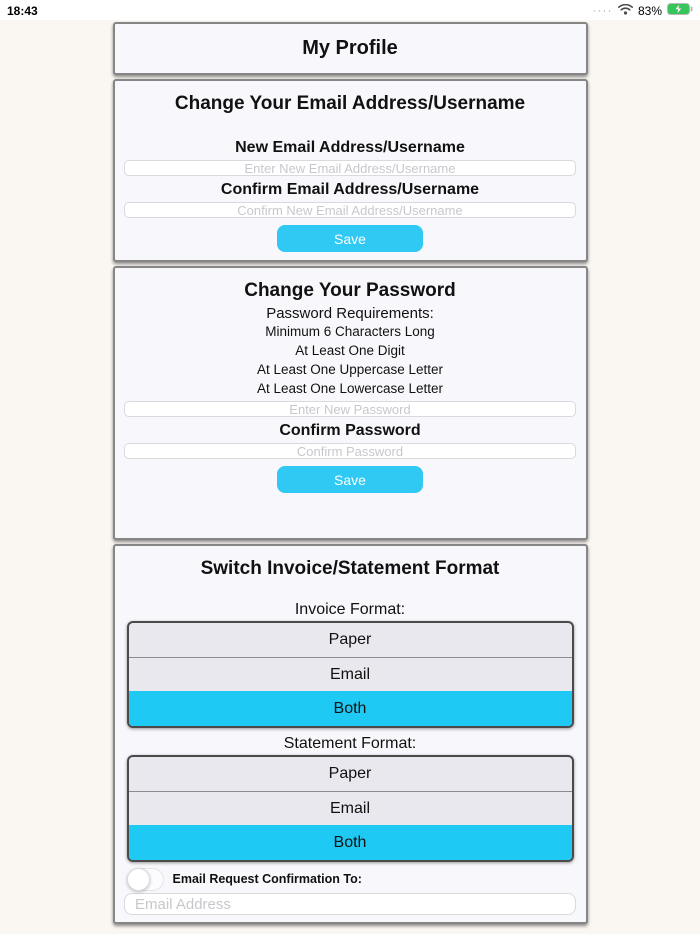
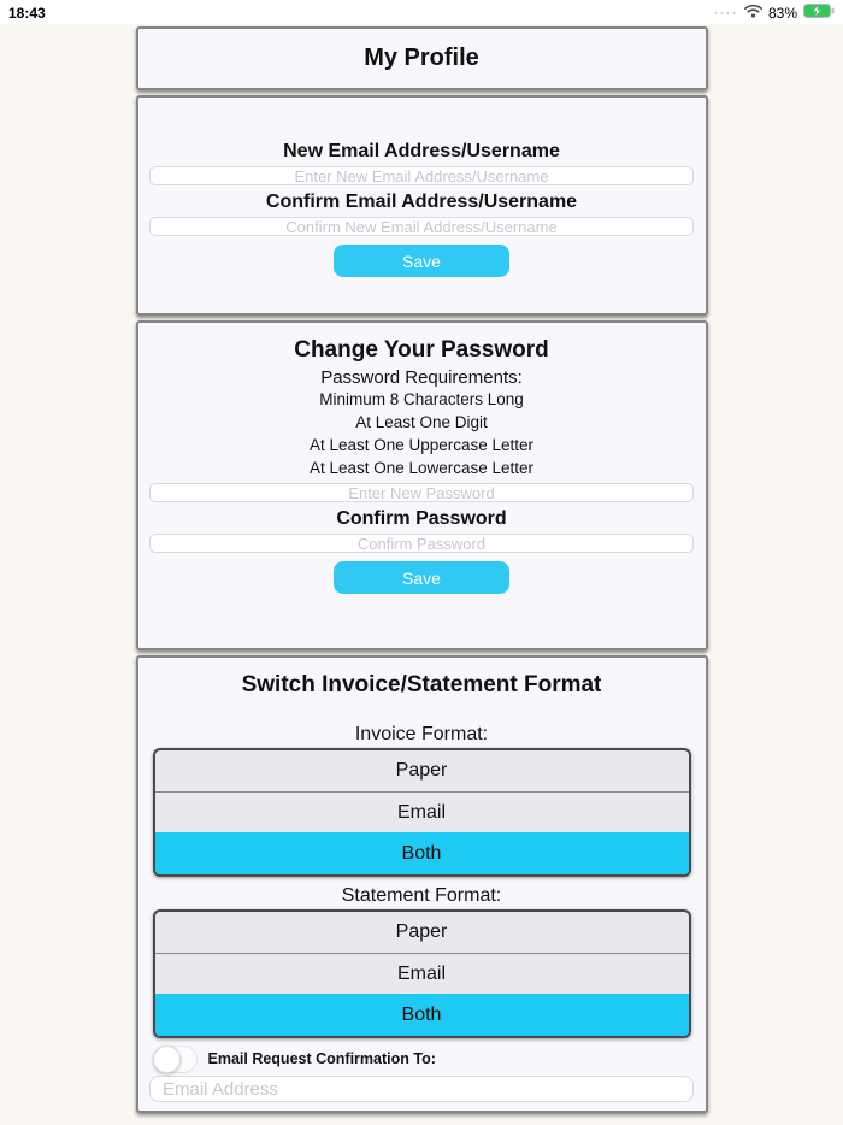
  18:43
  ····
  83%
  My Profile
- Change Your Email Address/Username
  New Email Address/Username
  Enter New Email Address/Username
  Confirm Email Address/Username
  Confirm New Email Address/Username
  Save
  Change Your Password
  Password Requirements:
- Minimum 6 Characters Long
+ Minimum 8 Characters Long
  At Least One Digit
  At Least One Uppercase Letter
  At Least One Lowercase Letter
  Enter New Password
  Confirm Password
  Confirm Password
  Save
  Switch Invoice/Statement Format
  Invoice Format:
  Paper
  Email
  Both
  Statement Format:
  Paper
  Email
  Both
  Email Request Confirmation To:
  Email Address
